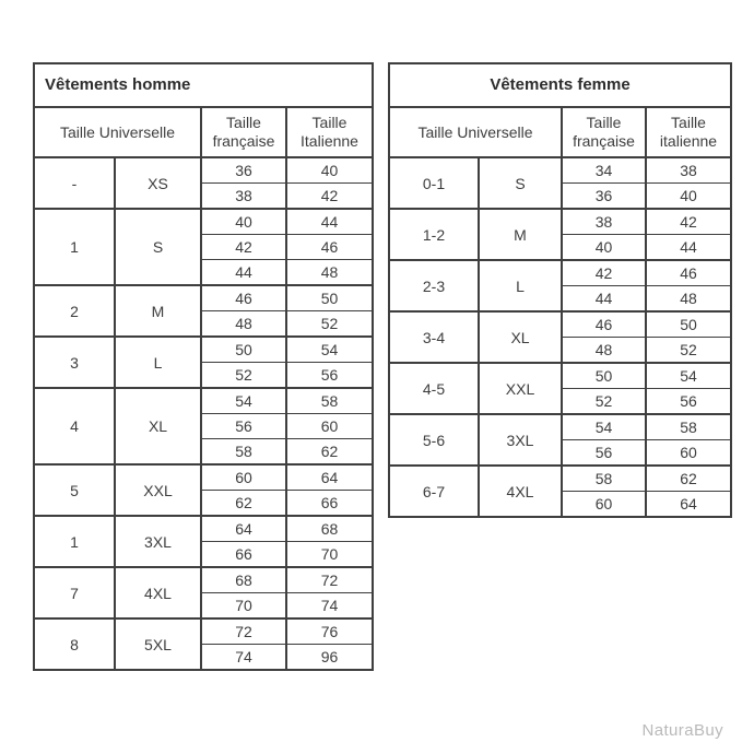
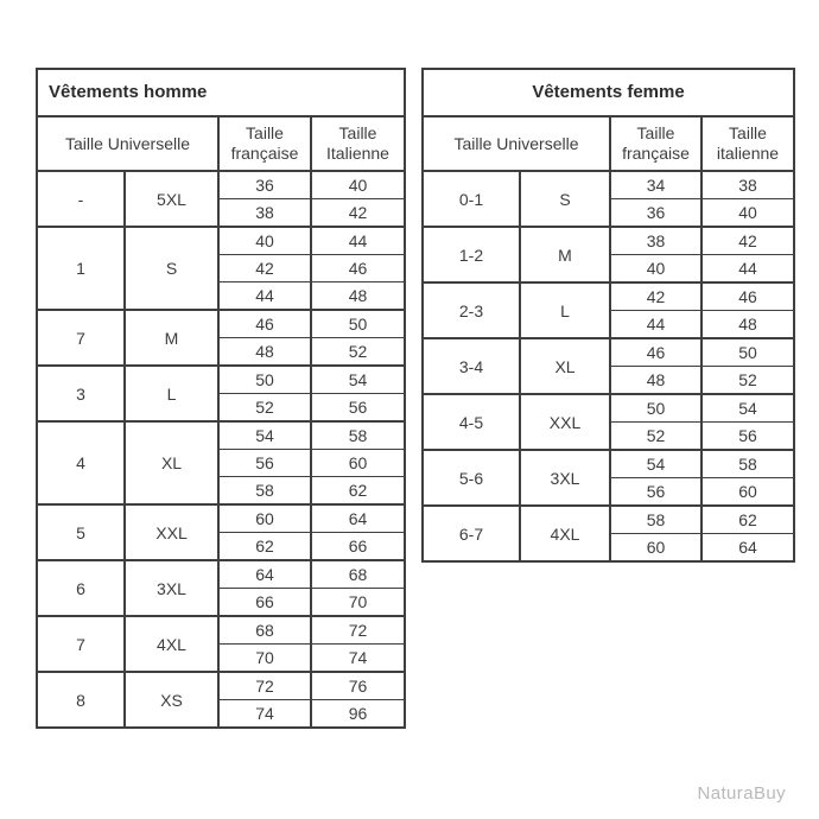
  Vêtements homme
  Taille Universelle	Taille française	Taille Italienne
- -	XS	36	40
+ -	5XL	36	40
  38	42
  1	S	40	44
  42	46
  44	48
- 2	M	46	50
+ 7	M	46	50
  48	52
  3	L	50	54
  52	56
  4	XL	54	58
  56	60
  58	62
  5	XXL	60	64
  62	66
- 1	3XL	64	68
+ 6	3XL	64	68
  66	70
  7	4XL	68	72
  70	74
- 8	5XL	72	76
+ 8	XS	72	76
  74	96
  Vêtements femme
  Taille Universelle	Taille française	Taille italienne
  0-1	S	34	38
  36	40
  1-2	M	38	42
  40	44
  2-3	L	42	46
  44	48
  3-4	XL	46	50
  48	52
  4-5	XXL	50	54
  52	56
  5-6	3XL	54	58
  56	60
  6-7	4XL	58	62
  60	64
  NaturaBuy
